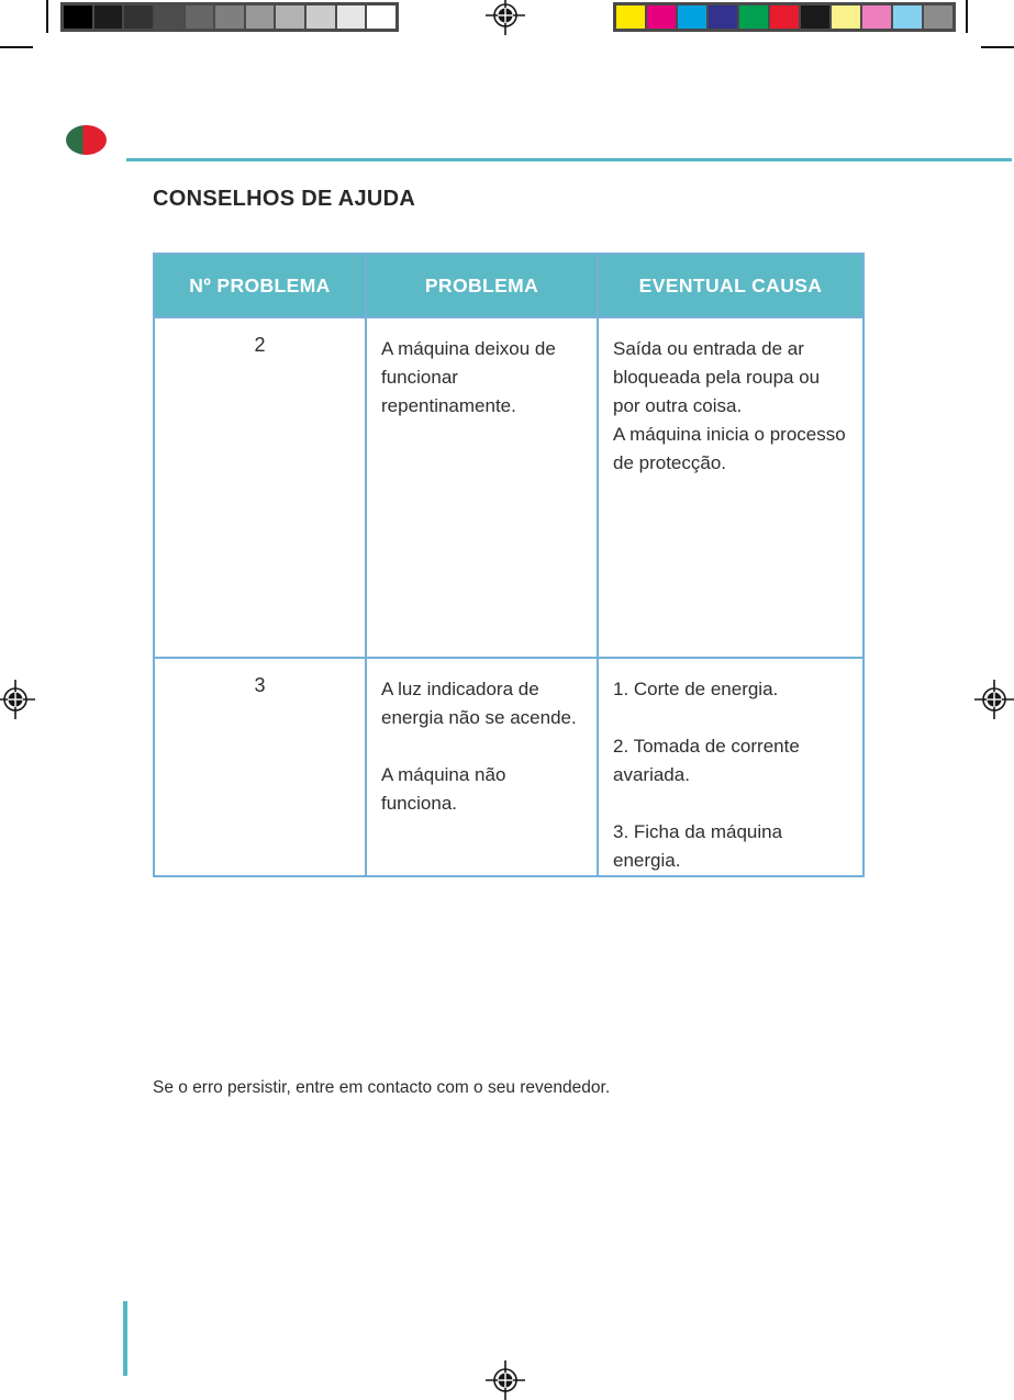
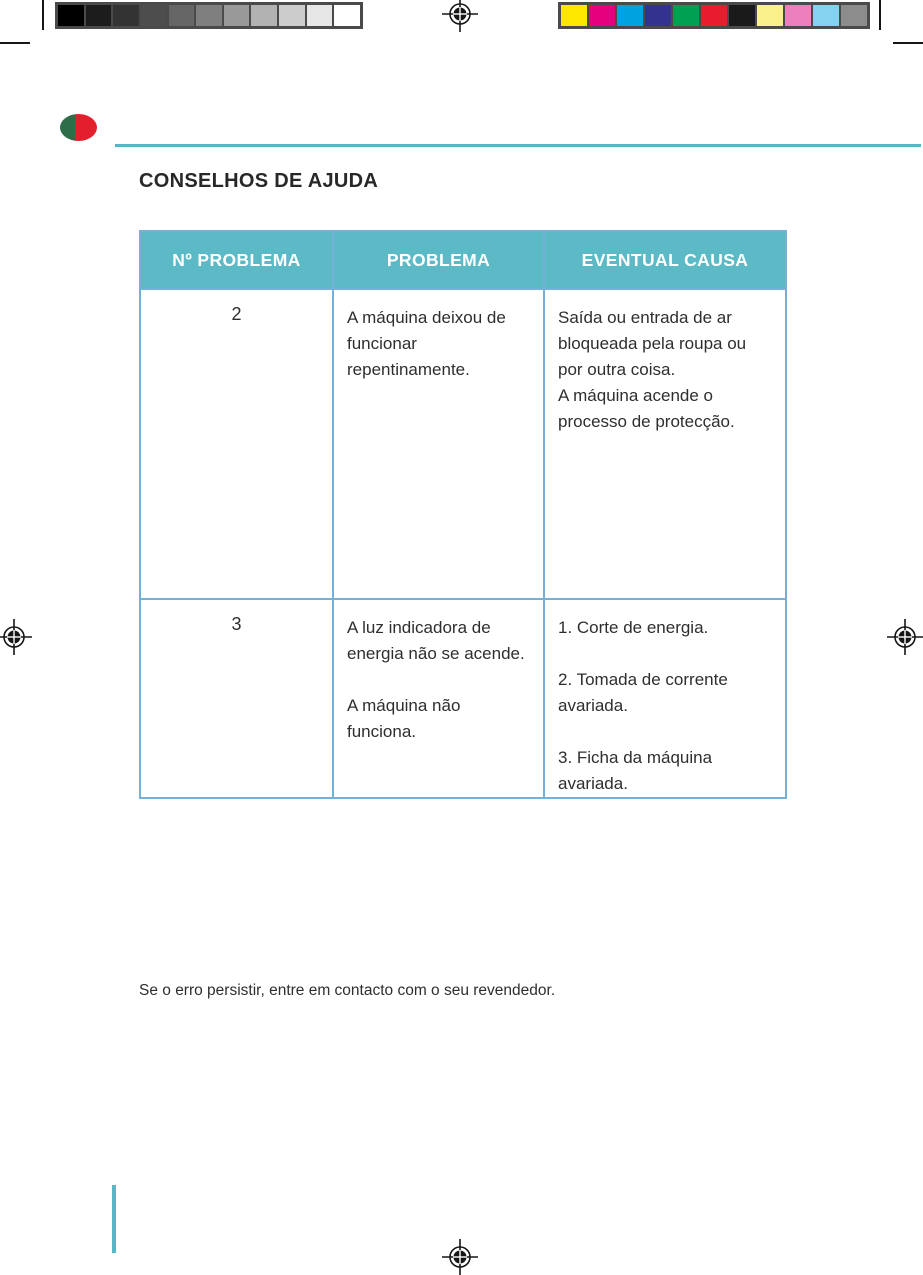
  CONSELHOS DE AJUDA
  Nº PROBLEMA	PROBLEMA	EVENTUAL CAUSA
- 2	A máquina deixou de funcionar repentinamente.	Saída ou entrada de ar bloqueada pela roupa ou por outra coisa. A máquina inicia o processo de protecção.
+ 2	A máquina deixou de funcionar repentinamente.	Saída ou entrada de ar bloqueada pela roupa ou por outra coisa. A máquina acende o processo de protecção.
- 3	A luz indicadora de energia não se acende.A máquina não funciona.	1. Corte de energia.2. Tomada de corrente avariada.3. Ficha da máquina energia.
+ 3	A luz indicadora de energia não se acende.A máquina não funciona.	1. Corte de energia.2. Tomada de corrente avariada.3. Ficha da máquina avariada.
  Se o erro persistir, entre em contacto com o seu revendedor.
